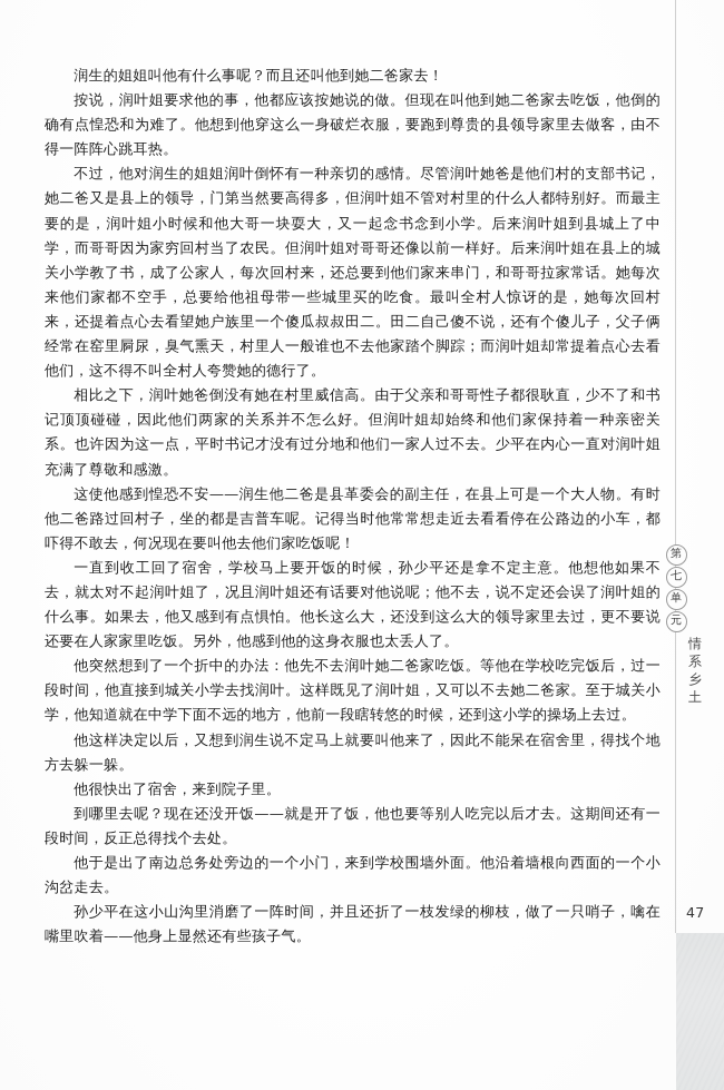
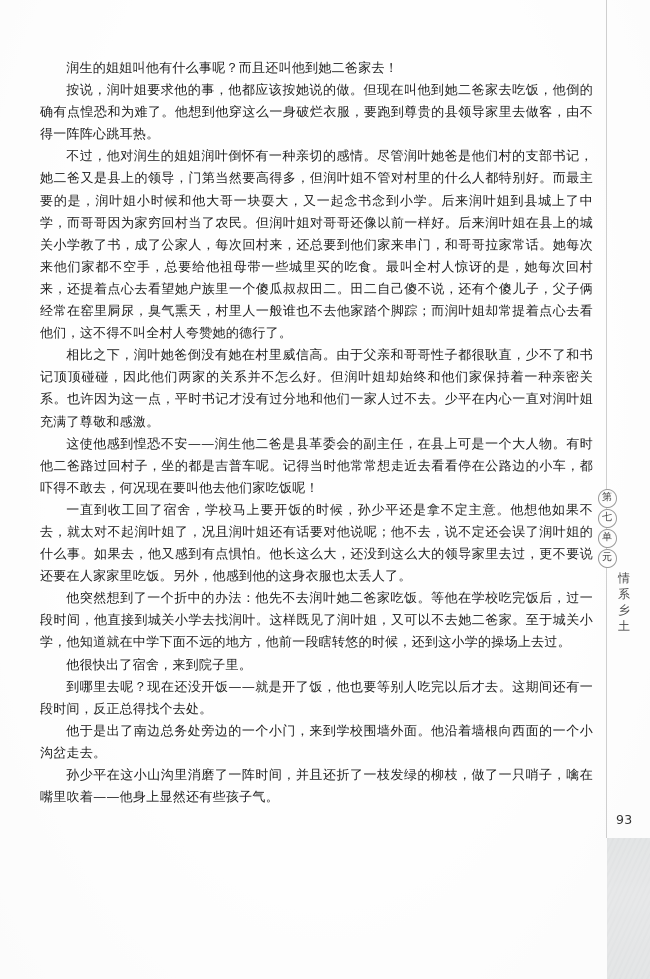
  润生的姐姐叫他有什么事呢？而且还叫他到她二爸家去！
  按说，润叶姐要求他的事，他都应该按她说的做。但现在叫他到她二爸家去吃饭，他倒的确有点惶恐和为难了。他想到他穿这么一身破烂衣服，要跑到尊贵的县领导家里去做客，由不得一阵阵心跳耳热。
  不过，他对润生的姐姐润叶倒怀有一种亲切的感情。尽管润叶她爸是他们村的支部书记，她二爸又是县上的领导，门第当然要高得多，但润叶姐不管对村里的什么人都特别好。而最主要的是，润叶姐小时候和他大哥一块耍大，又一起念书念到小学。后来润叶姐到县城上了中学，而哥哥因为家穷回村当了农民。但润叶姐对哥哥还像以前一样好。后来润叶姐在县上的城关小学教了书，成了公家人，每次回村来，还总要到他们家来串门，和哥哥拉家常话。她每次来他们家都不空手，总要给他祖母带一些城里买的吃食。最叫全村人惊讶的是，她每次回村来，还提着点心去看望她户族里一个傻瓜叔叔田二。田二自己傻不说，还有个傻儿子，父子俩经常在窑里屙尿，臭气熏天，村里人一般谁也不去他家踏个脚踪；而润叶姐却常提着点心去看他们，这不得不叫全村人夸赞她的德行了。
  相比之下，润叶她爸倒没有她在村里威信高。由于父亲和哥哥性子都很耿直，少不了和书记顶顶碰碰，因此他们两家的关系并不怎么好。但润叶姐却始终和他们家保持着一种亲密关系。也许因为这一点，平时书记才没有过分地和他们一家人过不去。少平在内心一直对润叶姐充满了尊敬和感激。
  这使他感到惶恐不安——润生他二爸是县革委会的副主任，在县上可是一个大人物。有时他二爸路过回村子，坐的都是吉普车呢。记得当时他常常想走近去看看停在公路边的小车，都吓得不敢去，何况现在要叫他去他们家吃饭呢！
  一直到收工回了宿舍，学校马上要开饭的时候，孙少平还是拿不定主意。他想他如果不去，就太对不起润叶姐了，况且润叶姐还有话要对他说呢；他不去，说不定还会误了润叶姐的什么事。如果去，他又感到有点惧怕。他长这么大，还没到这么大的领导家里去过，更不要说还要在人家家里吃饭。另外，他感到他的这身衣服也太丢人了。
  他突然想到了一个折中的办法：他先不去润叶她二爸家吃饭。等他在学校吃完饭后，过一段时间，他直接到城关小学去找润叶。这样既见了润叶姐，又可以不去她二爸家。至于城关小学，他知道就在中学下面不远的地方，他前一段瞎转悠的时候，还到这小学的操场上去过。
- 他这样决定以后，又想到润生说不定马上就要叫他来了，因此不能呆在宿舍里，得找个地方去躲一躲。
  他很快出了宿舍，来到院子里。
  到哪里去呢？现在还没开饭——就是开了饭，他也要等别人吃完以后才去。这期间还有一段时间，反正总得找个去处。
  他于是出了南边总务处旁边的一个小门，来到学校围墙外面。他沿着墙根向西面的一个小沟岔走去。
  孙少平在这小山沟里消磨了一阵时间，并且还折了一枝发绿的柳枝，做了一只哨子，噙在嘴里吹着——他身上显然还有些孩子气。
  第
  七
  单
  元
  情
  系
  乡
  土
- 47
+ 93
